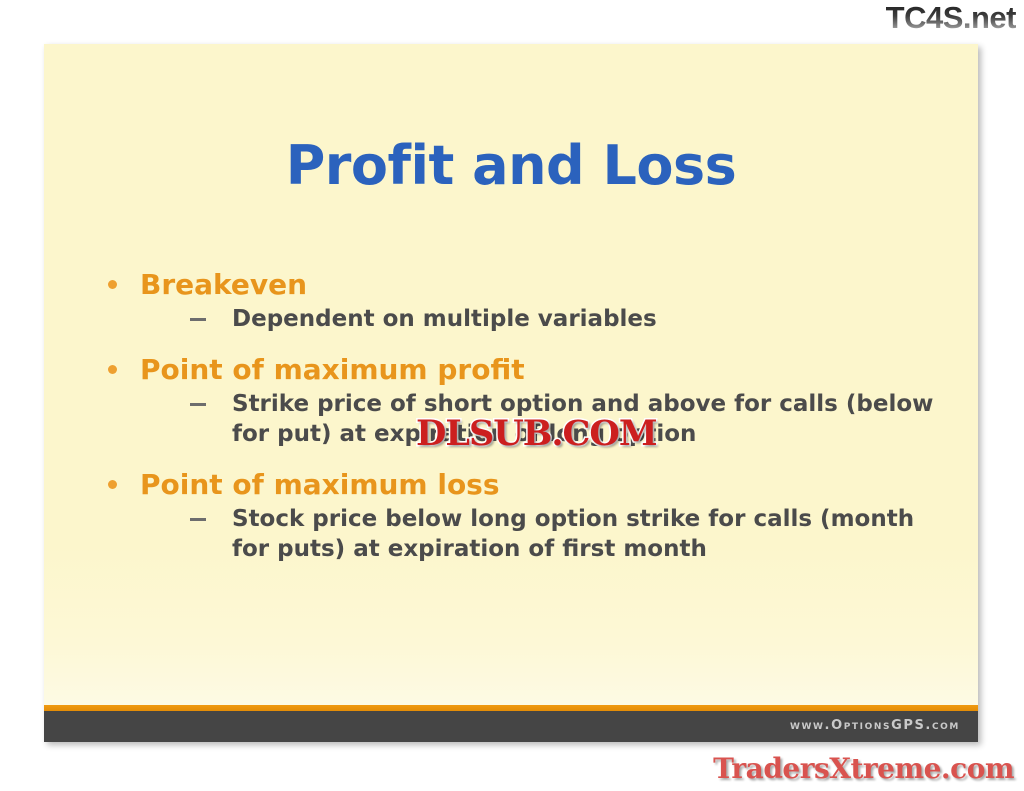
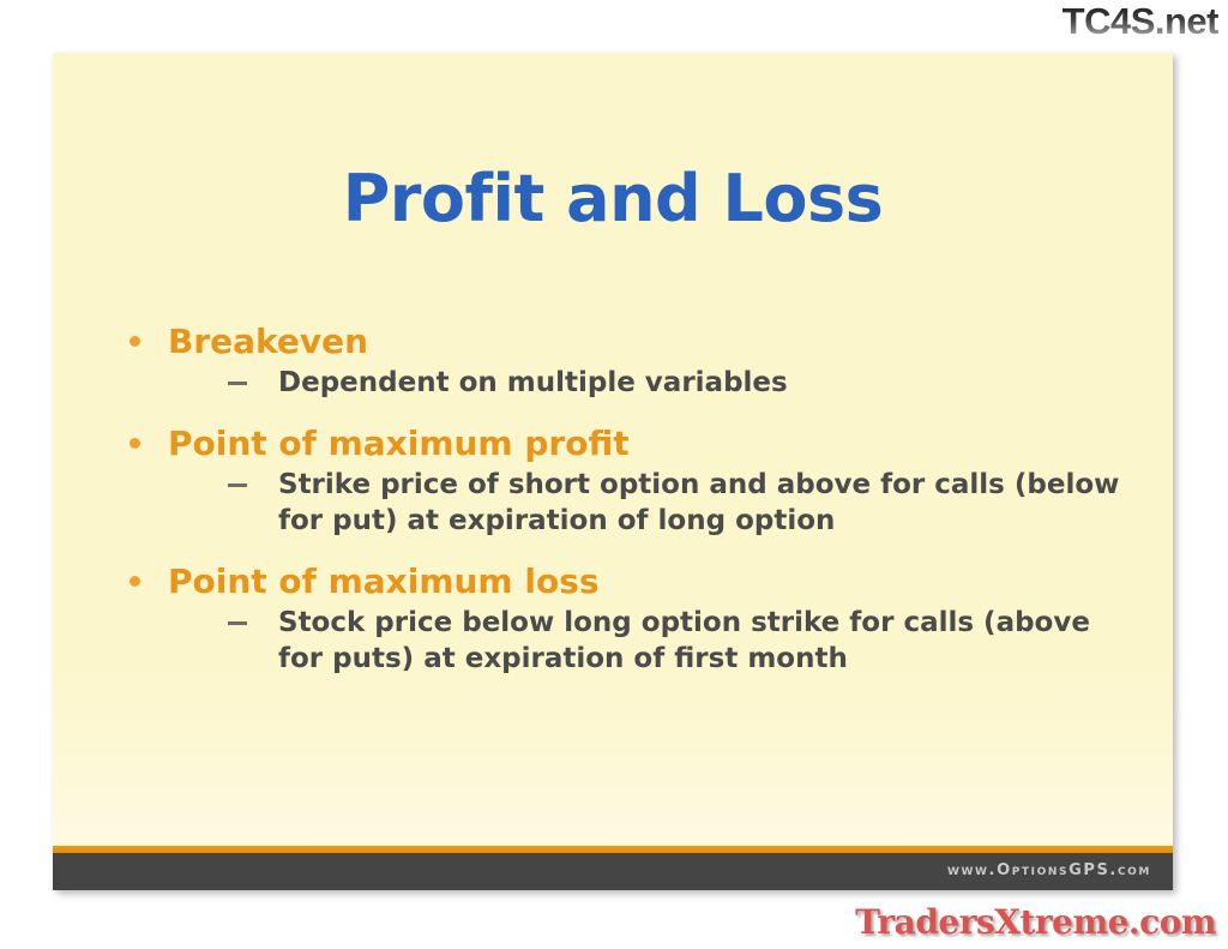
  TC4S.net
  Profit and Loss
  Breakeven
  Dependent on multiple variables
  Point of maximum profit
  Strike price of short option and above for calls (below for put) at expiration of long option
  Point of maximum loss
- Stock price below long option strike for calls (month for puts) at expiration of first month
+ Stock price below long option strike for calls (above for puts) at expiration of first month
  www.OptionsGPS.com
- DLSUB.COM
  TradersXtreme.com
